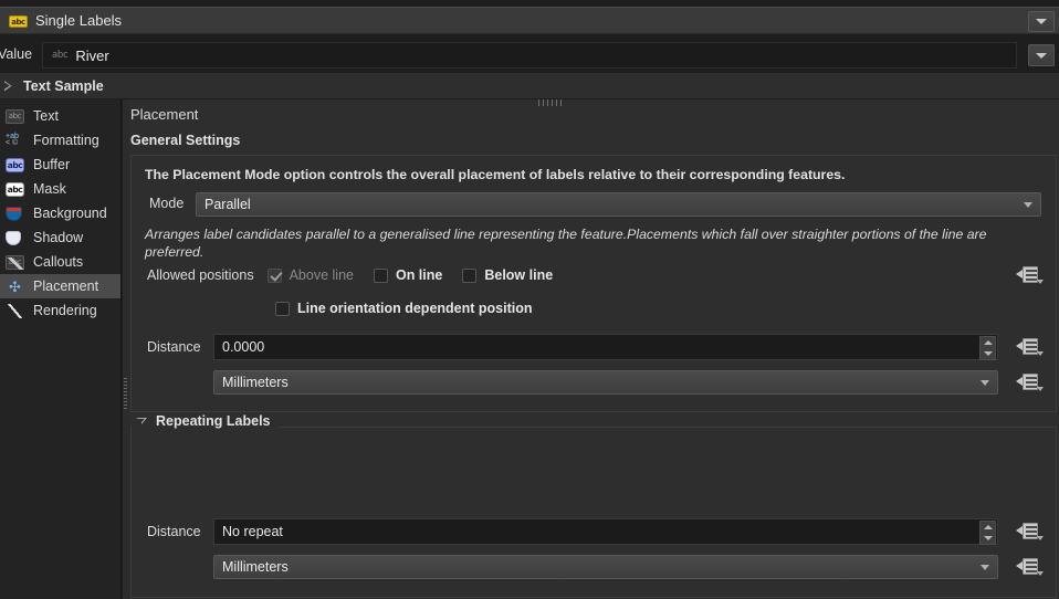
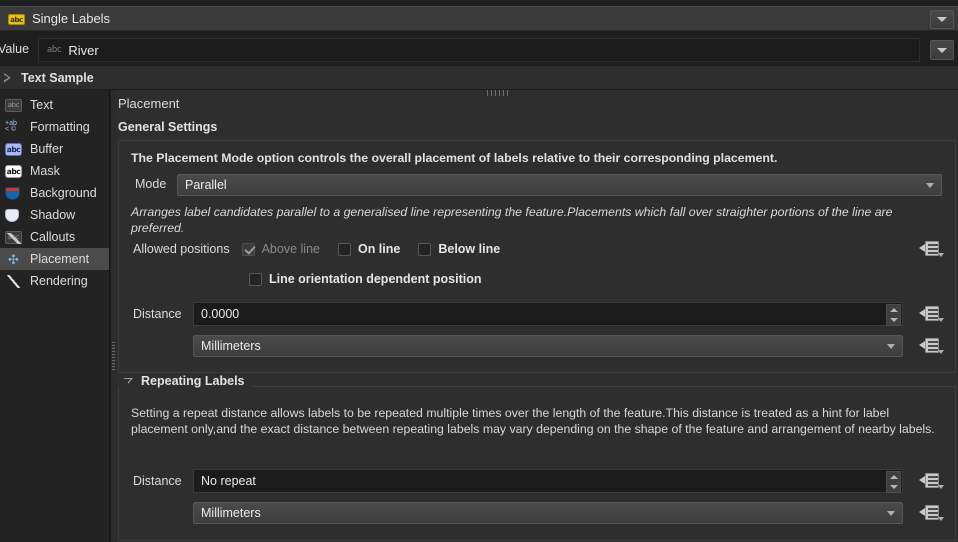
  abc
  Single Labels
  Value
  abc
  River
  Text Sample
  abc
  Text
  Formatting
  abc
  Buffer
  abc
  Mask
  Background
  Shadow
  abc
  Callouts
  ✣
  Placement
  Rendering
  Placement
  General Settings
- The Placement Mode option controls the overall placement of labels relative to their corresponding features.
+ The Placement Mode option controls the overall placement of labels relative to their corresponding placement.
  Mode
  Parallel
  Arranges label candidates parallel to a generalised line representing the feature.Placements which fall over straighter portions of the line are preferred.
  Allowed positions
  Above line
  On line
  Below line
  Line orientation dependent position
  Distance
  0.0000
  Millimeters
  Repeating Labels
+ Setting a repeat distance allows labels to be repeated multiple times over the length of the feature.This distance is treated as a hint for label placement only,and the exact distance between repeating labels may vary depending on the shape of the feature and arrangement of nearby labels.
  Distance
  No repeat
  Millimeters
